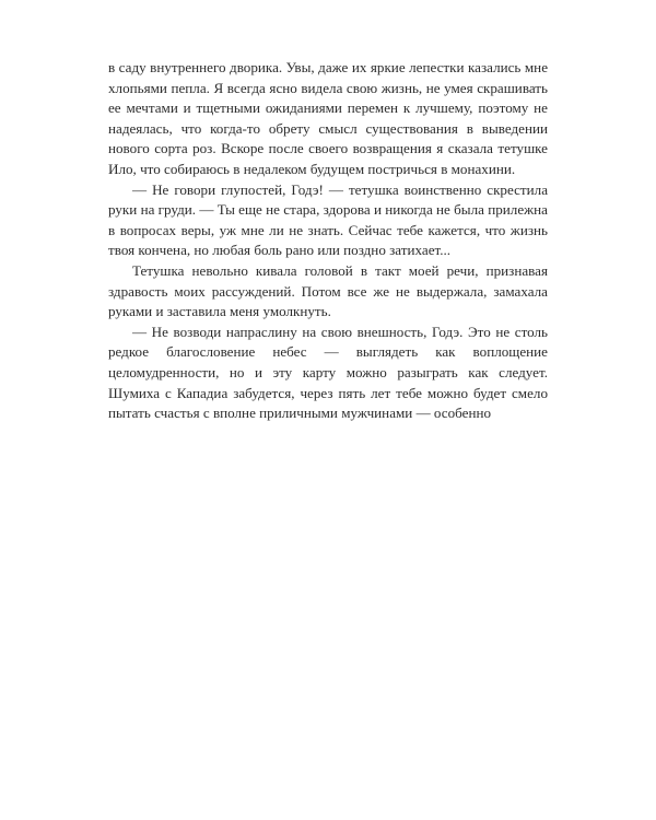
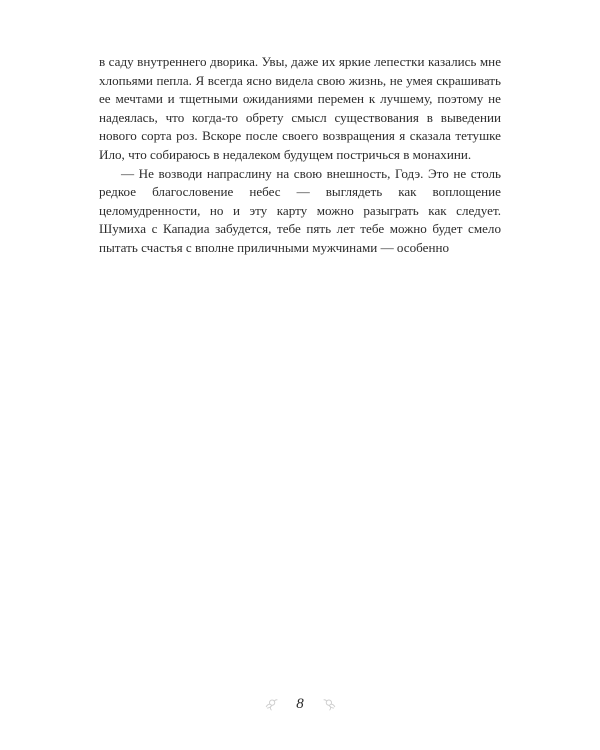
  в саду внутреннего дворика. Увы, даже их яркие лепестки казались мне хлопьями пепла. Я всегда ясно видела свою жизнь, не умея скрашивать ее мечтами и тщетными ожиданиями перемен к лучшему, поэтому не надеялась, что когда-то обрету смысл существования в выведении нового сорта роз. Вскоре после своего возвращения я сказала тетушке Ило, что собираюсь в недалеком будущем постричься в монахини.
- — Не говори глупостей, Годэ! — тетушка воинственно скрестила руки на груди. — Ты еще не стара, здорова и никогда не была прилежна в вопросах веры, уж мне ли не знать. Сейчас тебе кажется, что жизнь твоя кончена, но любая боль рано или поздно затихает...
- Тетушка невольно кивала головой в такт моей речи, признавая здравость моих рассуждений. Потом все же не выдержала, замахала руками и заставила меня умолкнуть.
- — Не возводи напраслину на свою внешность, Годэ. Это не столь редкое благословение небес — выглядеть как воплощение целомудренности, но и эту карту можно разыграть как следует. Шумиха с Кападиа забудется, через пять лет тебе можно будет смело пытать счастья с вполне приличными мужчинами — особенно
+ — Не возводи напраслину на свою внешность, Годэ. Это не столь редкое благословение небес — выглядеть как воплощение целомудренности, но и эту карту можно разыграть как следует. Шумиха с Кападиа забудется, тебе пять лет тебе можно будет смело пытать счастья с вполне приличными мужчинами — особенно
+ 8
